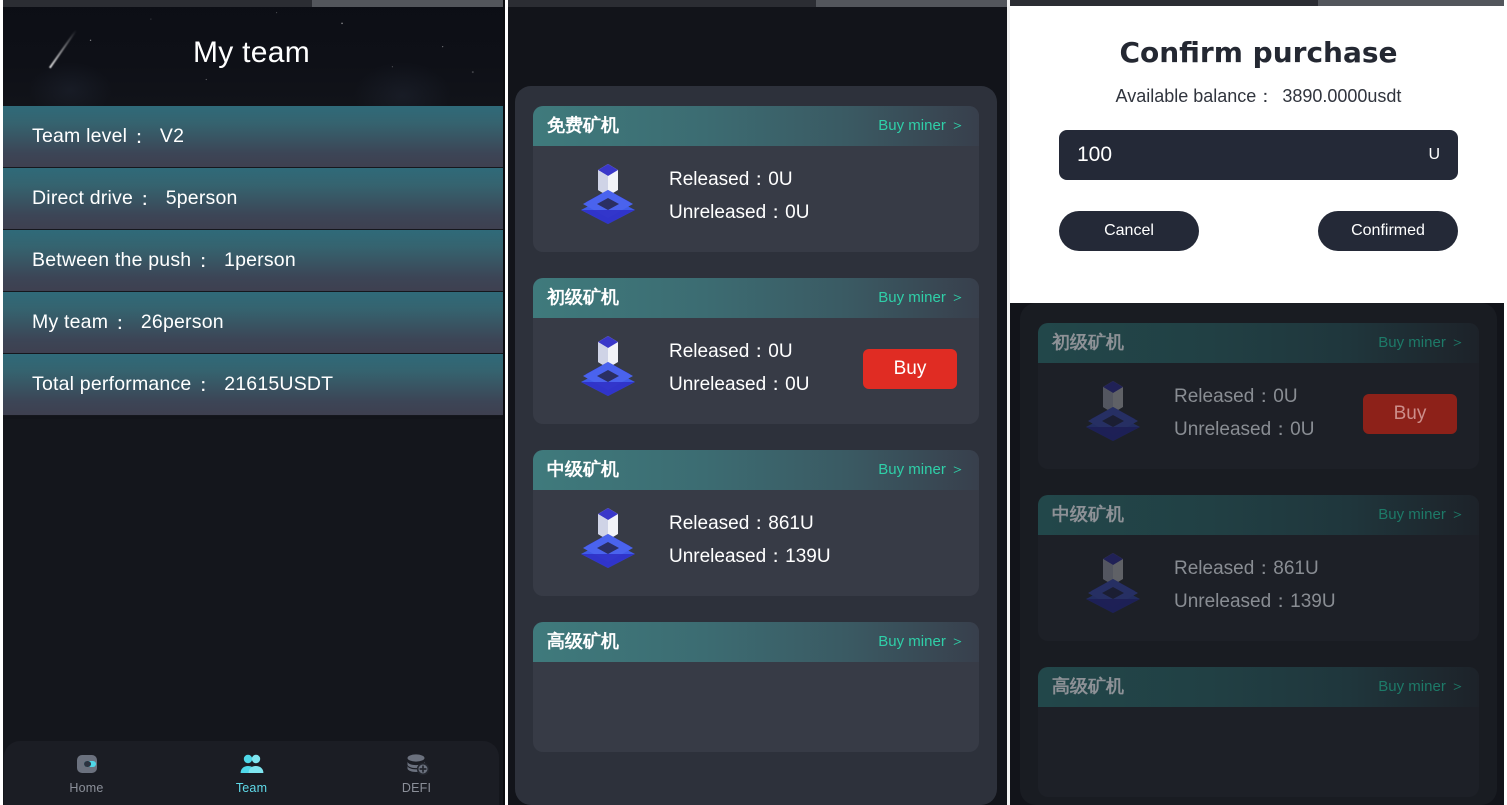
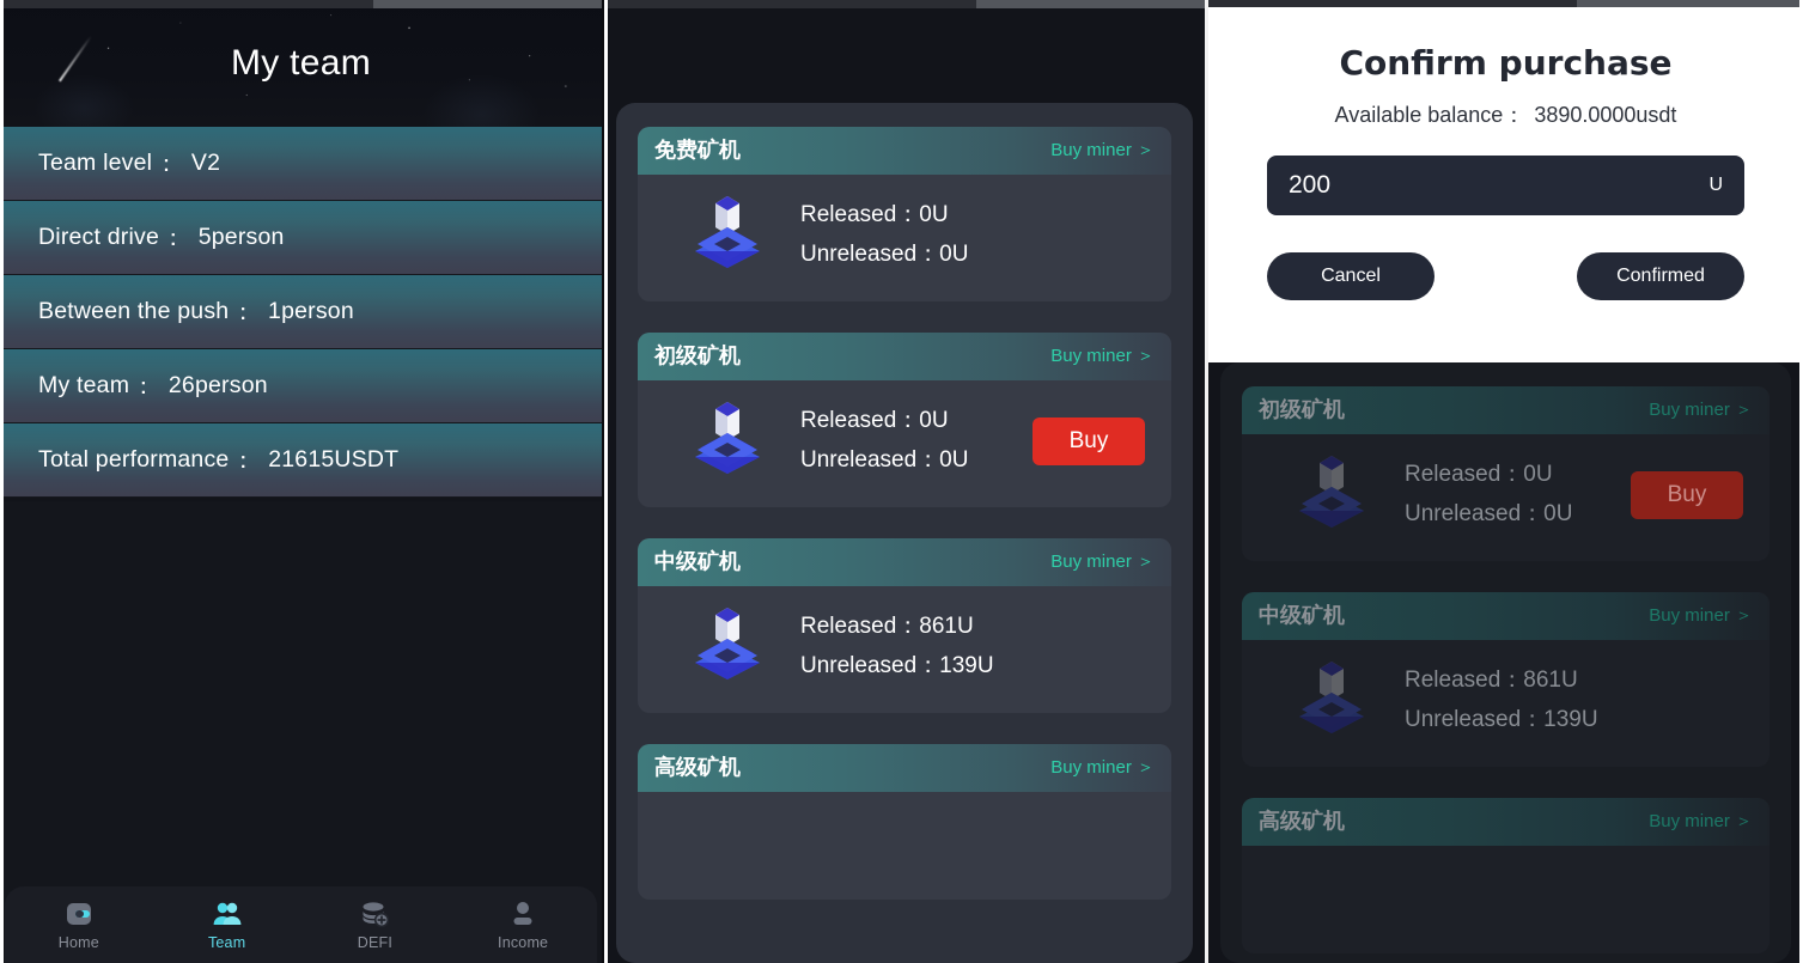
  My team
  Team level
  ：
  V2
  Direct drive
  ：
  5person
  Between the push
  ：
  1person
  My team
  ：
  26person
  Total performance
  ：
  21615USDT
  Home
  Team
  DEFI
+ Income
  免费矿机
  Buy miner ＞
  Released：0U
  Unreleased：0U
  初级矿机
  Buy miner ＞
  Released：0U
  Unreleased：0U
  Buy
  中级矿机
  Buy miner ＞
  Released：861U
  Unreleased：139U
  高级矿机
  Buy miner ＞
  初级矿机
  Buy miner ＞
  Released：0U
  Unreleased：0U
  Buy
  中级矿机
  Buy miner ＞
  Released：861U
  Unreleased：139U
  高级矿机
  Buy miner ＞
  Confirm purchase
  Available balance： 3890.0000usdt
- 100
+ 200
  U
  Cancel
  Confirmed
